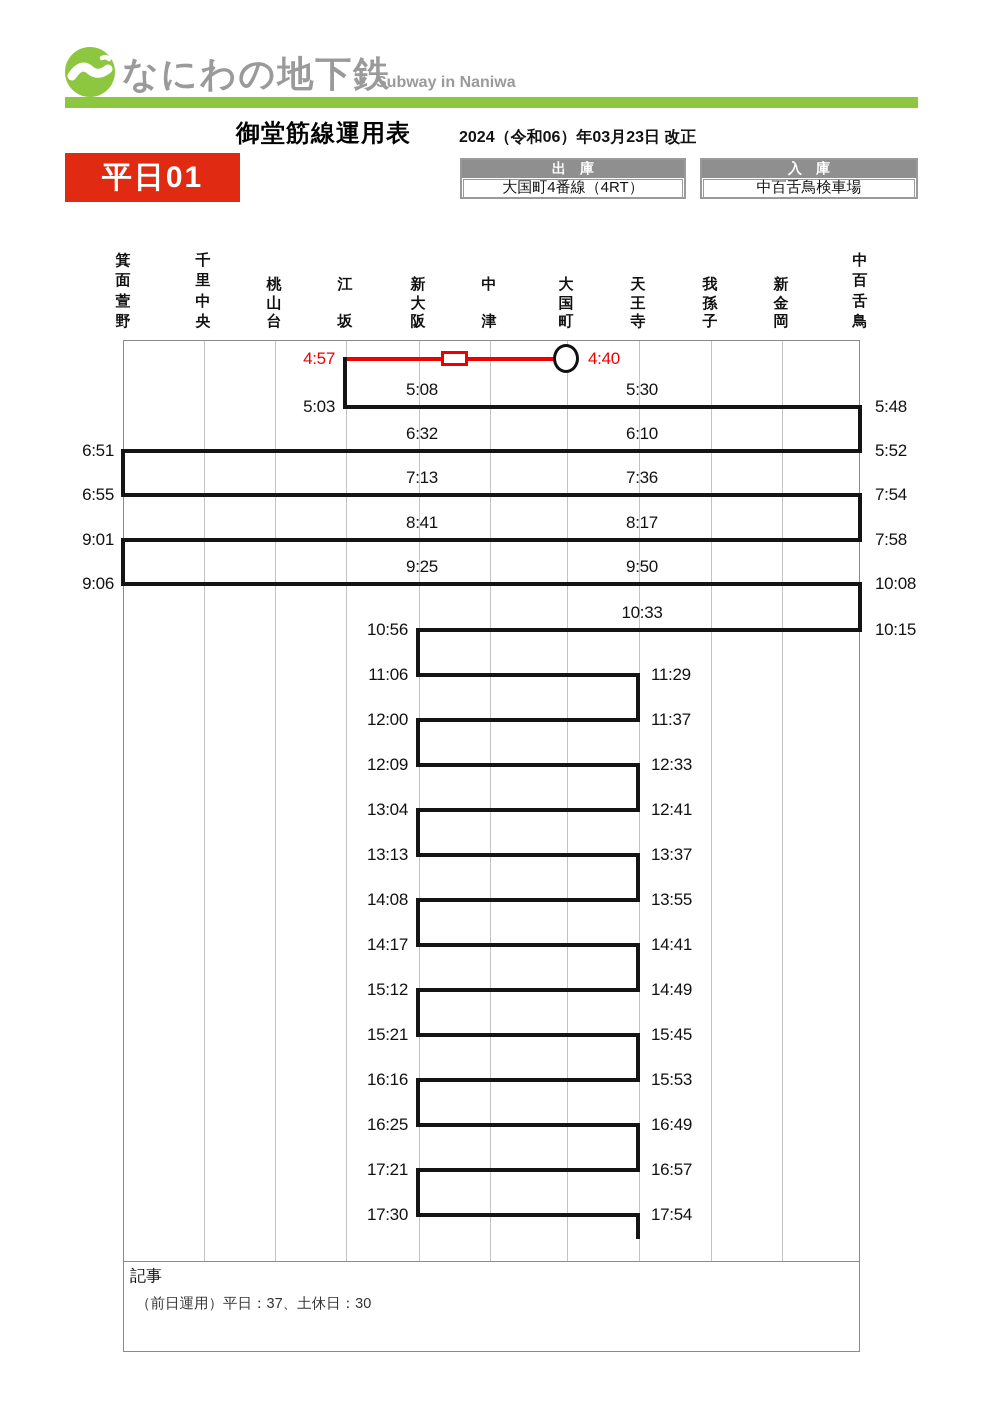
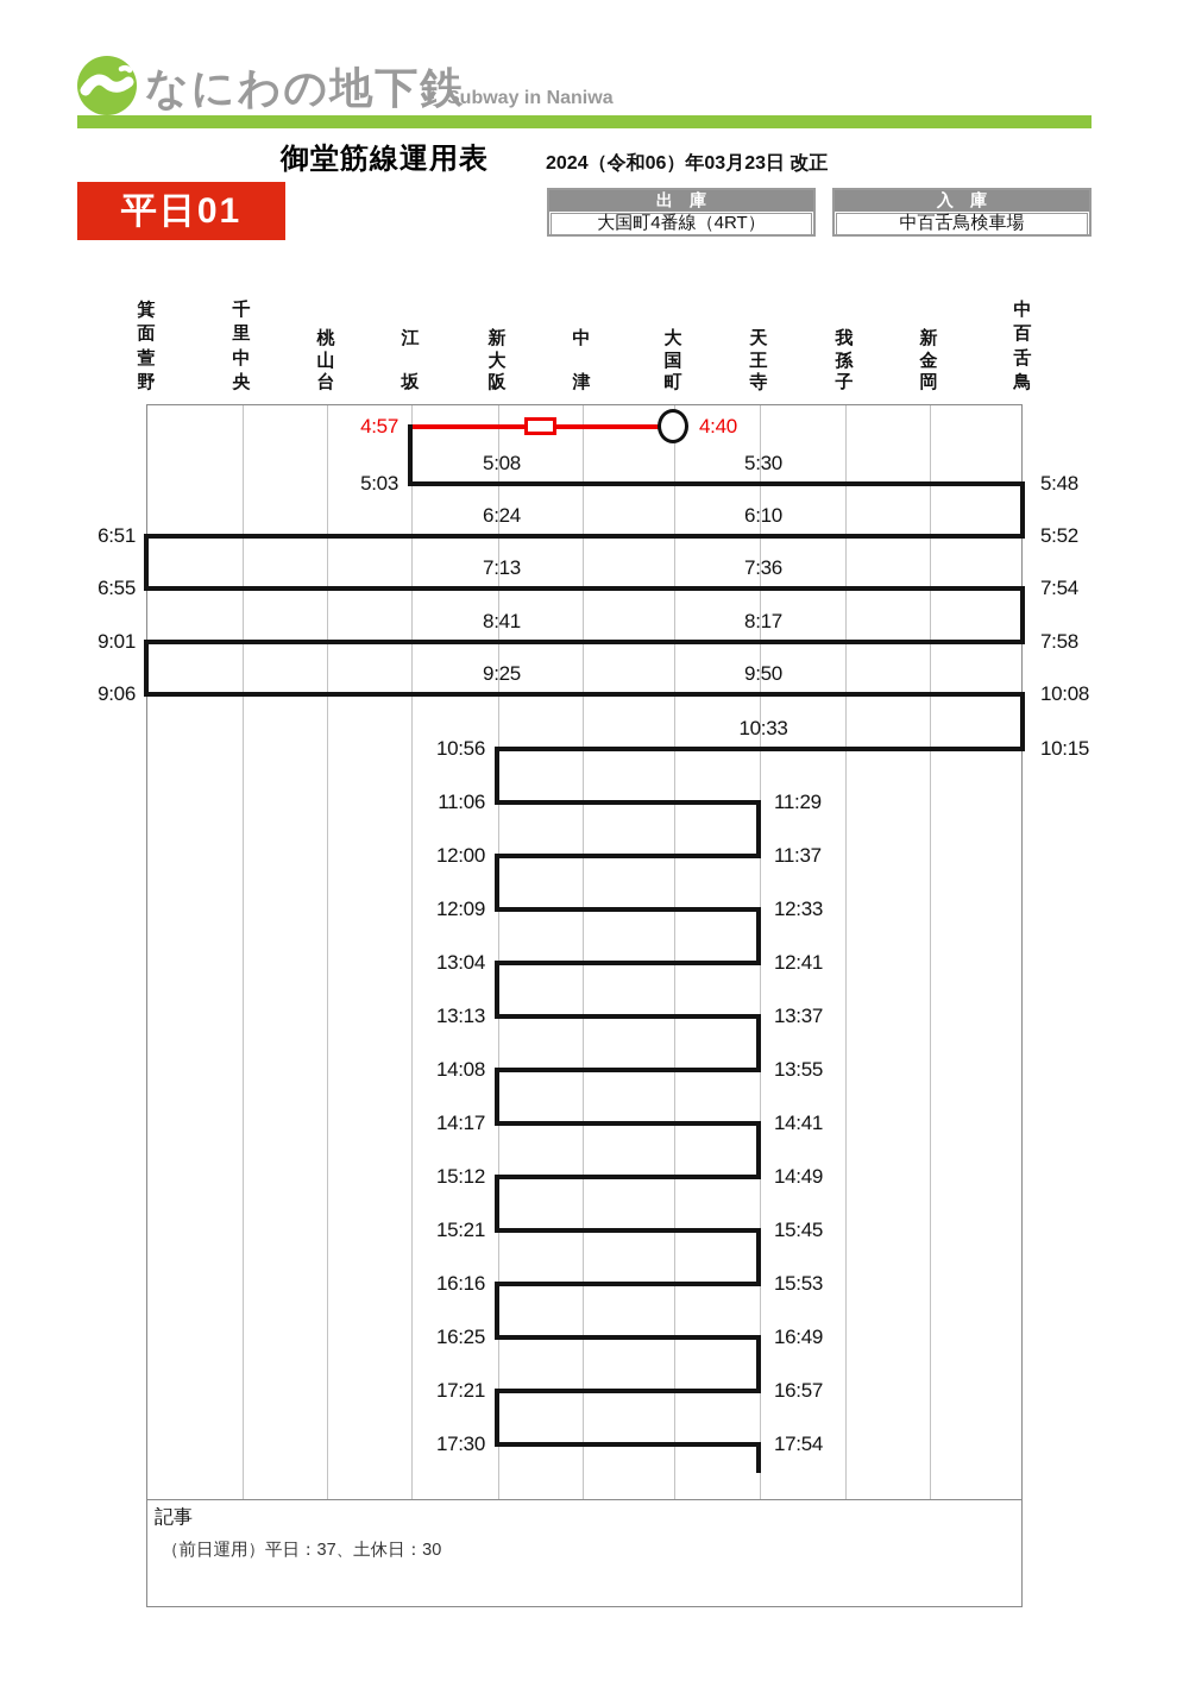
  なにわの地下鉄
  Subway in Naniwa
  御堂筋線運用表
  2024（令和06）年03月23日 改正
  平日01
  出 庫
  大国町4番線（4RT）
  入 庫
  中百舌鳥検車場
  記事
  （前日運用）平日：37、土休日：30
  箕
  面
  萱
  野
  千
  里
  中
  央
  桃
  山
  台
  江
  坂
  新
  大
  阪
  中
  津
  大
  国
  町
  天
  王
  寺
  我
  孫
  子
  新
  金
  岡
  中
  百
  舌
  鳥
  4:40
  4:57
  5:03
  5:48
  5:08
  5:30
  5:52
  6:51
- 6:32
+ 6:24
  6:10
  6:55
  7:54
  7:13
  7:36
  7:58
  9:01
  8:41
  8:17
  9:06
  10:08
  9:25
  9:50
  10:15
  10:56
  10:33
  11:06
  11:29
  11:37
  12:00
  12:09
  12:33
  12:41
  13:04
  13:13
  13:37
  13:55
  14:08
  14:17
  14:41
  14:49
  15:12
  15:21
  15:45
  15:53
  16:16
  16:25
  16:49
  16:57
  17:21
  17:30
  17:54
